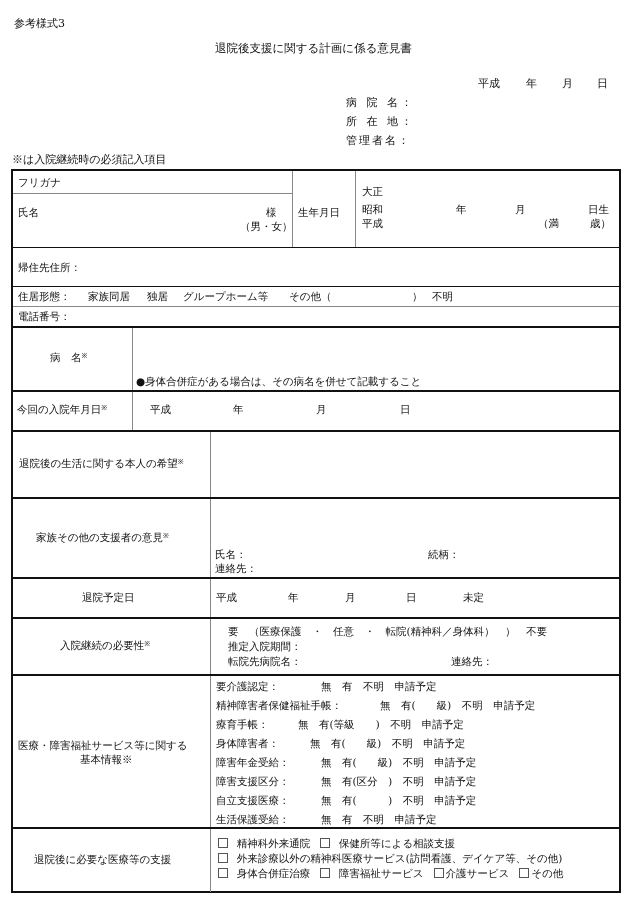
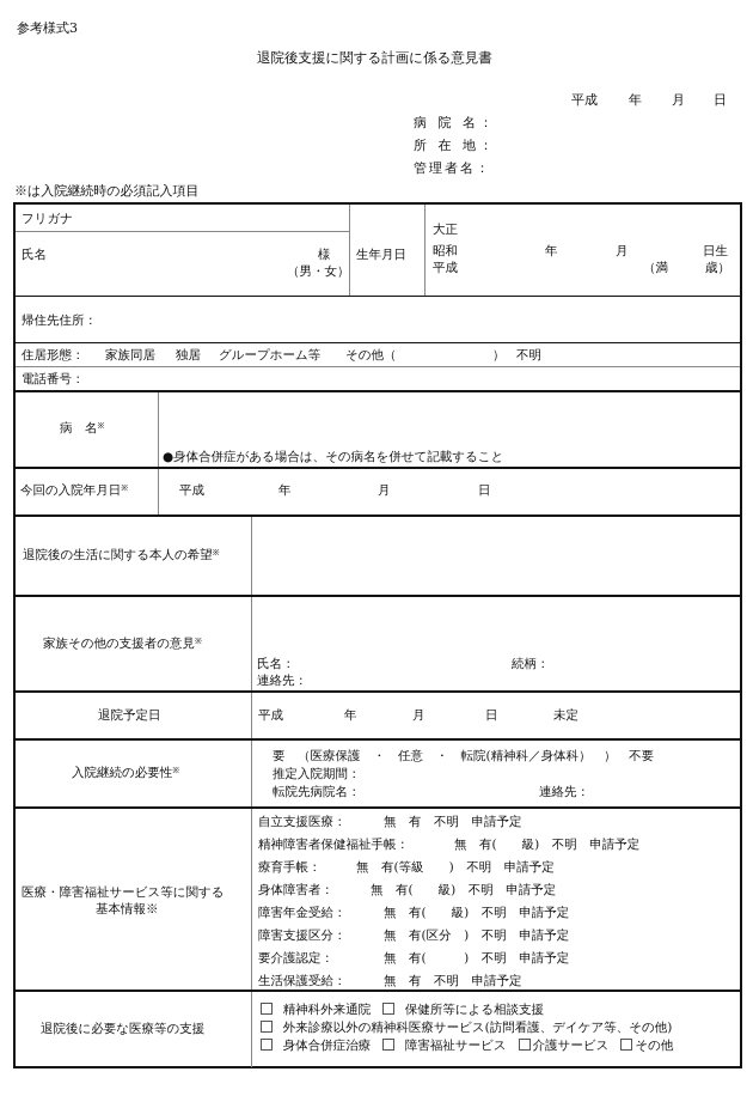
  参考様式3
  退院後支援に関する計画に係る意見書
  平成
  年
  月
  日
  病 院 名：
  所 在 地：
  管理者名：
  ※は入院継続時の必須記入項目
  フリガナ
  氏名
  様
  （男・女）
  生年月日
  大正
  昭和
  平成
  年
  月
  日生
  （満
  歳）
  帰住先住所：
  住居形態：
  家族同居
  独居
  グループホーム等
  その他（
  ）
  不明
  電話番号：
  病 名※
  ●身体合併症がある場合は、その病名を併せて記載すること
  今回の入院年月日※
  平成
  年
  月
  日
  退院後の生活に関する本人の希望※
  家族その他の支援者の意見※
  氏名：
  続柄：
  連絡先：
  退院予定日
  平成
  年
  月
  日
  未定
  入院継続の必要性※
  要 （医療保護 ・ 任意 ・ 転院(精神科／身体科） ） 不要
  推定入院期間：
  転院先病院名：
  連絡先：
  医療・障害福祉サービス等に関する
  基本情報※
- 要介護認定：
+ 自立支援医療：
  無 有 不明 申請予定
  精神障害者保健福祉手帳：
  無 有( 級) 不明 申請予定
  療育手帳：
  無 有(等級 ) 不明 申請予定
  身体障害者：
  無 有( 級) 不明 申請予定
  障害年金受給：
  無 有( 級) 不明 申請予定
  障害支援区分：
  無 有(区分 ) 不明 申請予定
- 自立支援医療：
+ 要介護認定：
  無 有( ) 不明 申請予定
  生活保護受給：
  無 有 不明 申請予定
  退院後に必要な医療等の支援
  精神科外来通院 保健所等による相談支援
  外来診療以外の精神科医療サービス(訪問看護、デイケア等、その他)
  身体合併症治療 障害福祉サービス 介護サービス その他
